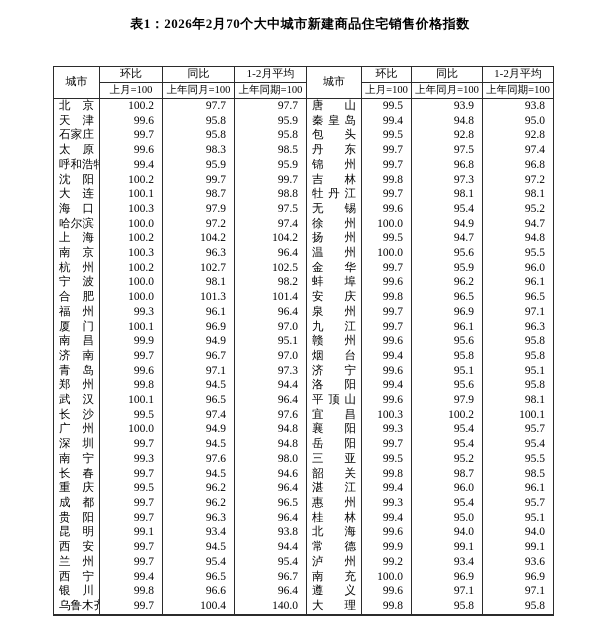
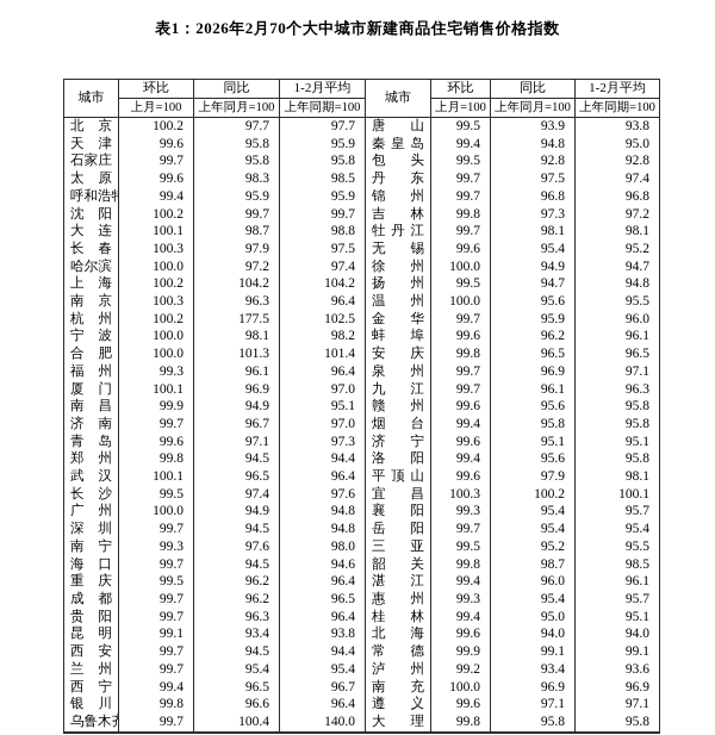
  表1：2026年2月70个大中城市新建商品住宅销售价格指数
  城市	环比	同比	1-2月平均	城市	环比	同比	1-2月平均
  上月=100	上年同月=100	上年同期=100	上月=100	上年同月=100	上年同期=100
  北京	100.2	97.7	97.7	唐山	99.5	93.9	93.8
  天津	99.6	95.8	95.9	秦皇岛	99.4	94.8	95.0
  石家庄	99.7	95.8	95.8	包头	99.5	92.8	92.8
  太原	99.6	98.3	98.5	丹东	99.7	97.5	97.4
  呼和浩特	99.4	95.9	95.9	锦州	99.7	96.8	96.8
  沈阳	100.2	99.7	99.7	吉林	99.8	97.3	97.2
  大连	100.1	98.7	98.8	牡丹江	99.7	98.1	98.1
- 海口	100.3	97.9	97.5	无锡	99.6	95.4	95.2
+ 长春	100.3	97.9	97.5	无锡	99.6	95.4	95.2
  哈尔滨	100.0	97.2	97.4	徐州	100.0	94.9	94.7
  上海	100.2	104.2	104.2	扬州	99.5	94.7	94.8
  南京	100.3	96.3	96.4	温州	100.0	95.6	95.5
- 杭州	100.2	102.7	102.5	金华	99.7	95.9	96.0
+ 杭州	100.2	177.5	102.5	金华	99.7	95.9	96.0
  宁波	100.0	98.1	98.2	蚌埠	99.6	96.2	96.1
  合肥	100.0	101.3	101.4	安庆	99.8	96.5	96.5
  福州	99.3	96.1	96.4	泉州	99.7	96.9	97.1
  厦门	100.1	96.9	97.0	九江	99.7	96.1	96.3
  南昌	99.9	94.9	95.1	赣州	99.6	95.6	95.8
  济南	99.7	96.7	97.0	烟台	99.4	95.8	95.8
  青岛	99.6	97.1	97.3	济宁	99.6	95.1	95.1
  郑州	99.8	94.5	94.4	洛阳	99.4	95.6	95.8
  武汉	100.1	96.5	96.4	平顶山	99.6	97.9	98.1
  长沙	99.5	97.4	97.6	宜昌	100.3	100.2	100.1
  广州	100.0	94.9	94.8	襄阳	99.3	95.4	95.7
  深圳	99.7	94.5	94.8	岳阳	99.7	95.4	95.4
  南宁	99.3	97.6	98.0	三亚	99.5	95.2	95.5
- 长春	99.7	94.5	94.6	韶关	99.8	98.7	98.5
+ 海口	99.7	94.5	94.6	韶关	99.8	98.7	98.5
  重庆	99.5	96.2	96.4	湛江	99.4	96.0	96.1
  成都	99.7	96.2	96.5	惠州	99.3	95.4	95.7
  贵阳	99.7	96.3	96.4	桂林	99.4	95.0	95.1
  昆明	99.1	93.4	93.8	北海	99.6	94.0	94.0
  西安	99.7	94.5	94.4	常德	99.9	99.1	99.1
  兰州	99.7	95.4	95.4	泸州	99.2	93.4	93.6
  西宁	99.4	96.5	96.7	南充	100.0	96.9	96.9
  银川	99.8	96.6	96.4	遵义	99.6	97.1	97.1
  乌鲁木齐	99.7	100.4	140.0	大理	99.8	95.8	95.8
